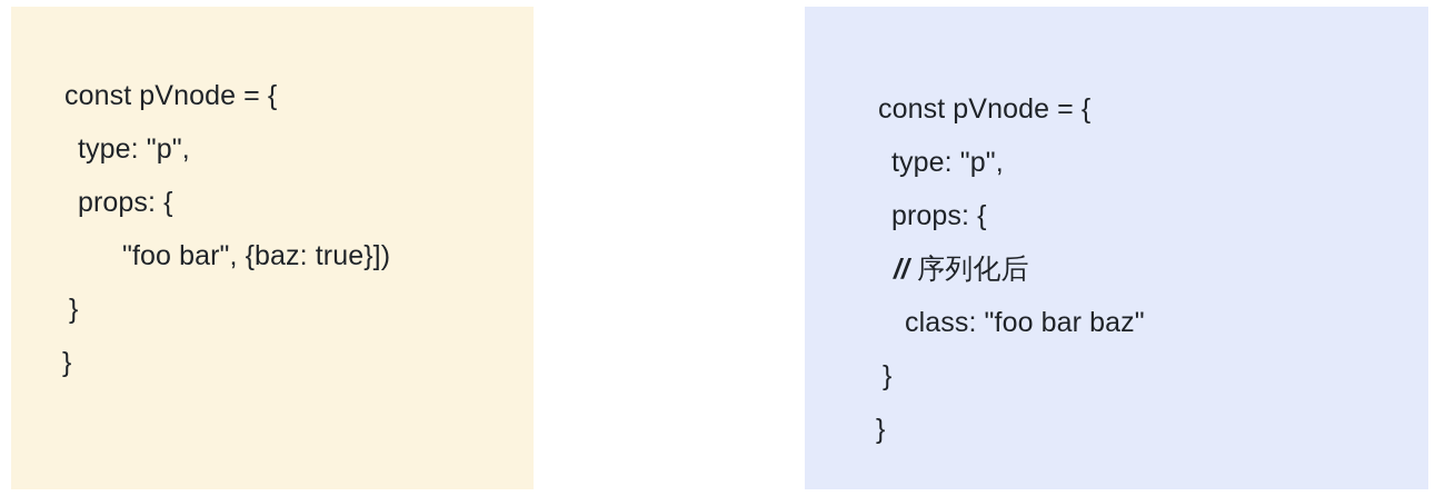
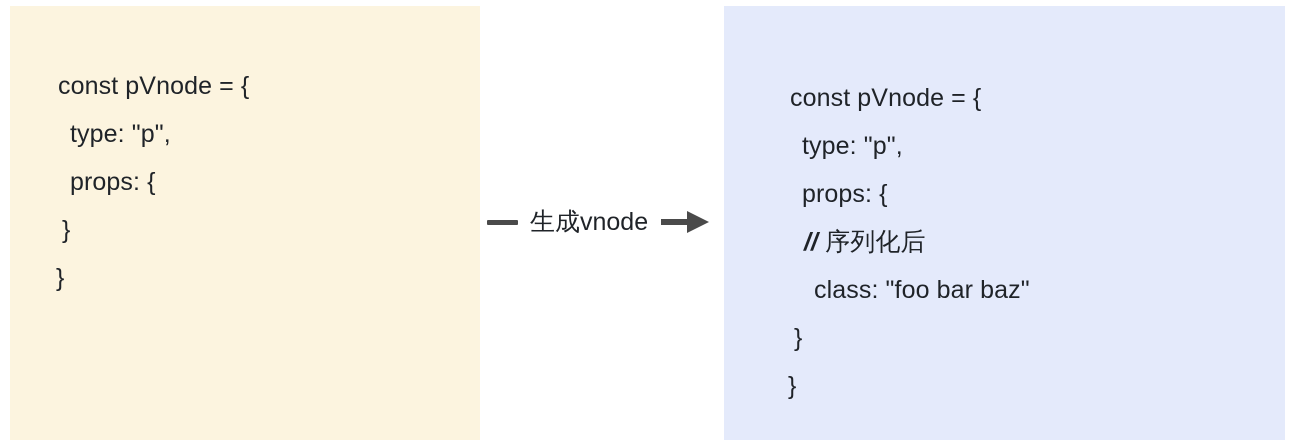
  const pVnode = {
  type: "p",
  props: {
- "foo bar", {baz: true}])
  }
  }
+ 生成vnode
  const pVnode = {
  type: "p",
  props: {
  // 序列化后
  class: "foo bar baz"
  }
  }
